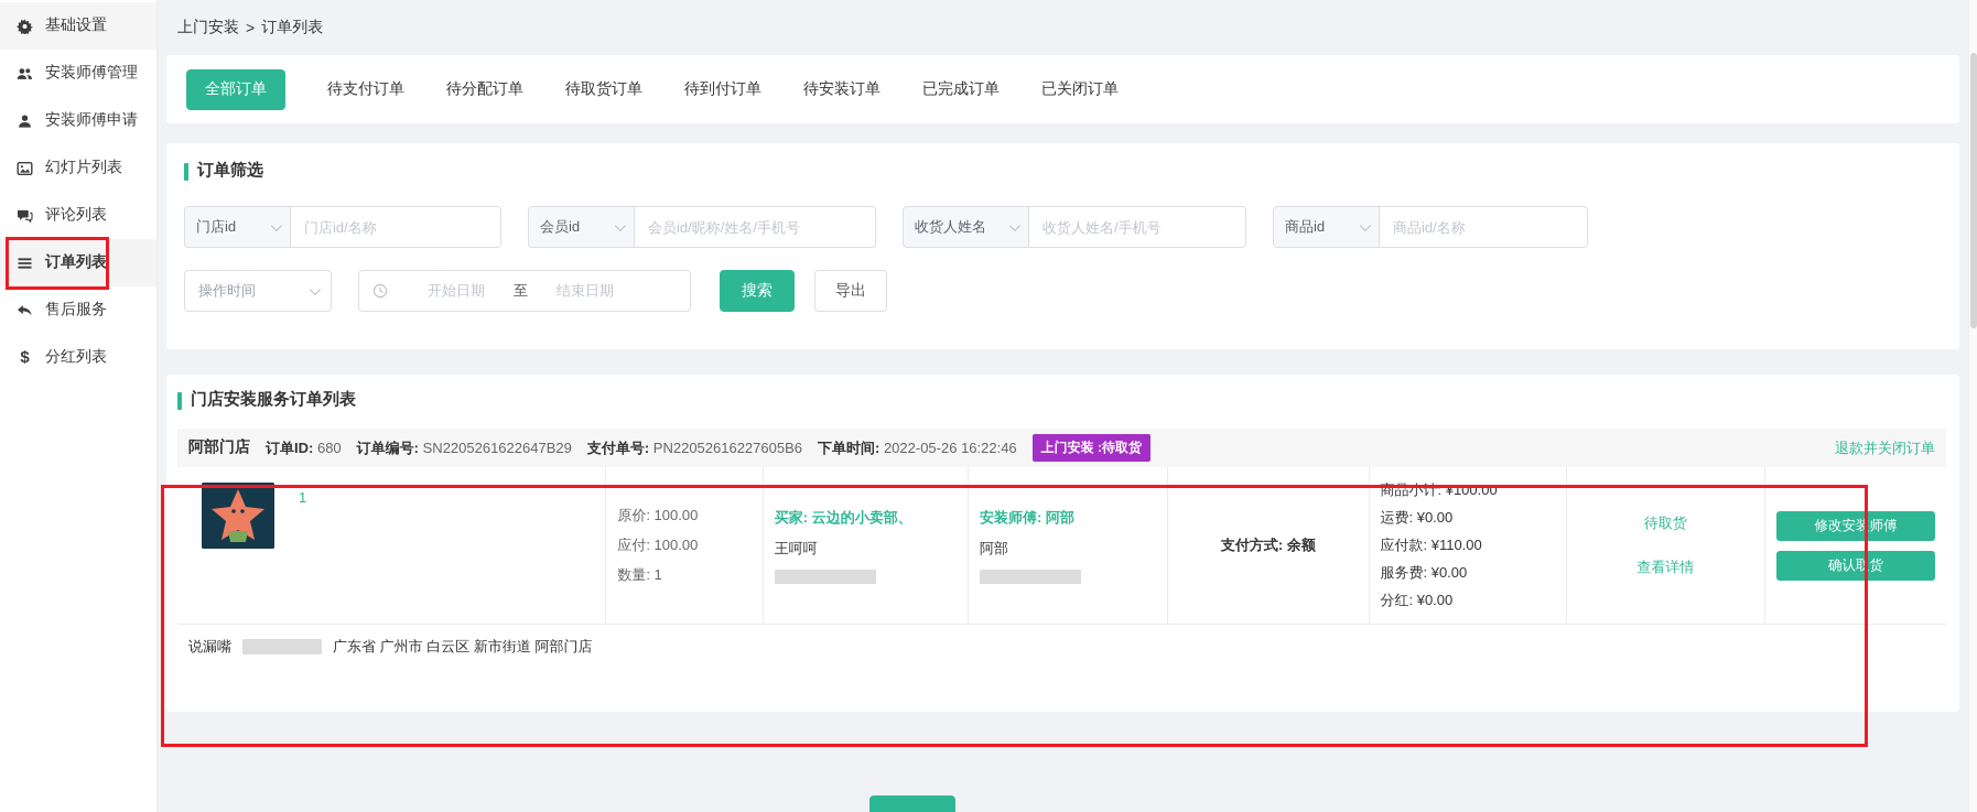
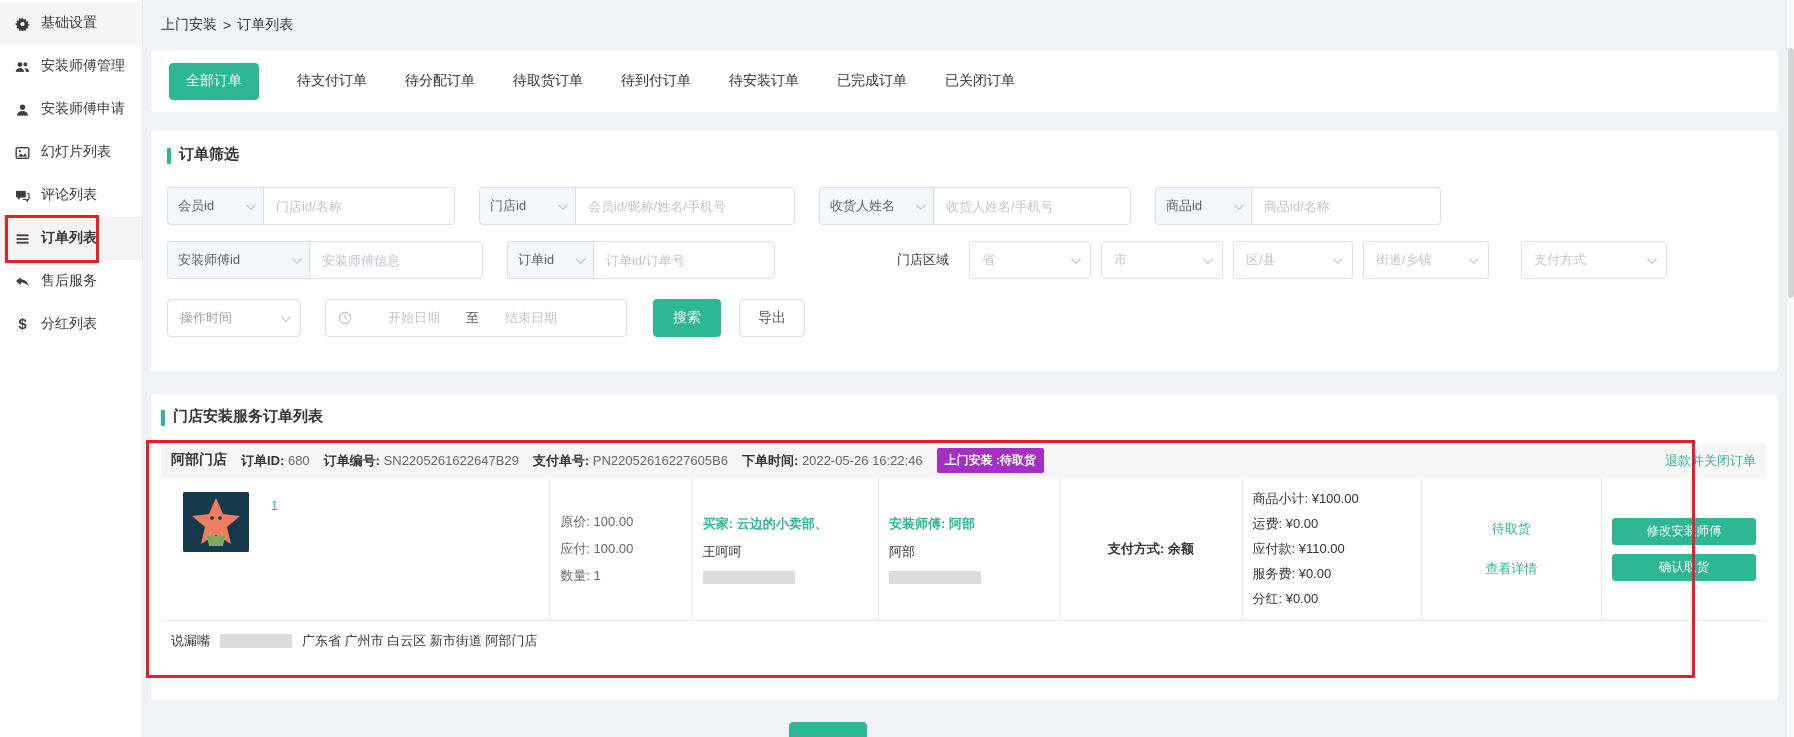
  基础设置
  安装师傅管理
  安装师傅申请
  幻灯片列表
  评论列表
  订单列表
  售后服务
  $
  分红列表
  上门安装
  >
  订单列表
  全部订单
  待支付订单
  待分配订单
  待取货订单
  待到付订单
  待安装订单
  已完成订单
  已关闭订单
  订单筛选
- 门店id
+ 会员id
  门店id/名称
- 会员id
+ 门店id
  会员id/昵称/姓名/手机号
  收货人姓名
  收货人姓名/手机号
  商品id
  商品id/名称
+ 安装师傅id
+ 安装师傅信息
+ 订单id
+ 订单id/订单号
+ 门店区域
+ 省
+ 市
+ 区/县
+ 街道/乡镇
+ 支付方式
  操作时间
  开始日期
  至
  结束日期
  搜索
  导出
  门店安装服务订单列表
  阿部门店
  订单ID: 680
  订单编号: SN2205261622647B29
  支付单号: PN22052616227605B6
  下单时间: 2022-05-26 16:22:46
  上门安装 :待取货
  退款并关闭订单
  1
  原价: 100.00
  应付: 100.00
  数量: 1
  买家: 云边的小卖部、
  王呵呵
  安装师傅: 阿部
  阿部
  支付方式: 余额
  商品小计: ¥100.00
  运费: ¥0.00
  应付款: ¥110.00
  服务费: ¥0.00
  分红: ¥0.00
  待取货
  查看详情
  修改安装师傅
  确认取货
  说漏嘴
  广东省 广州市 白云区 新市街道 阿部门店
